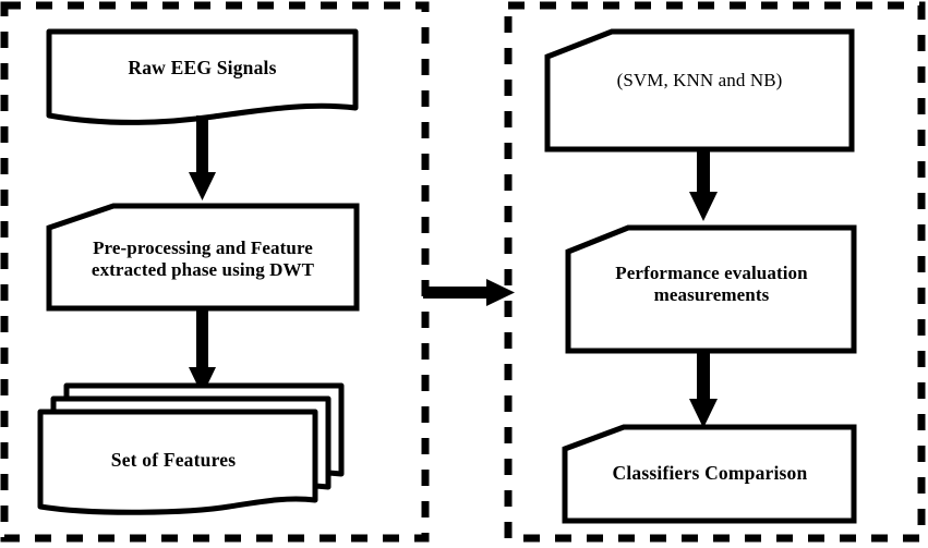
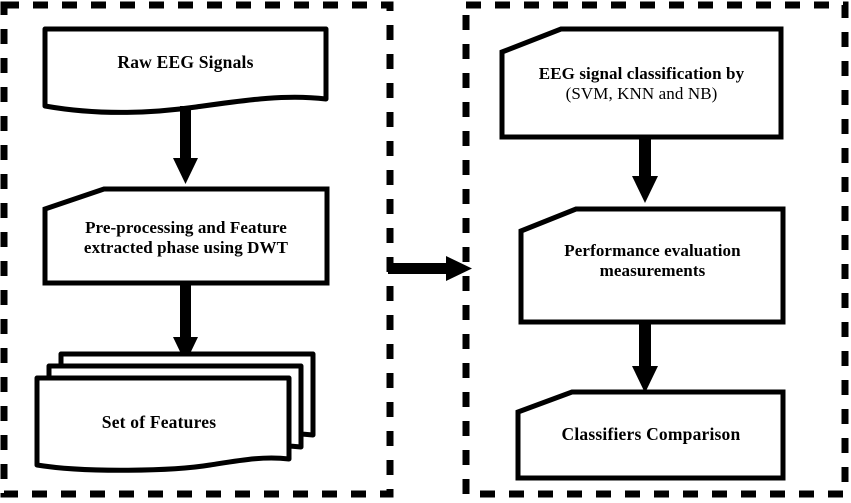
  Raw EEG Signals
  Pre-processing and Feature
  extracted phase using DWT
  Set of Features
+ EEG signal classification by
  (SVM, KNN and NB)
  Performance evaluation
  measurements
  Classifiers Comparison
